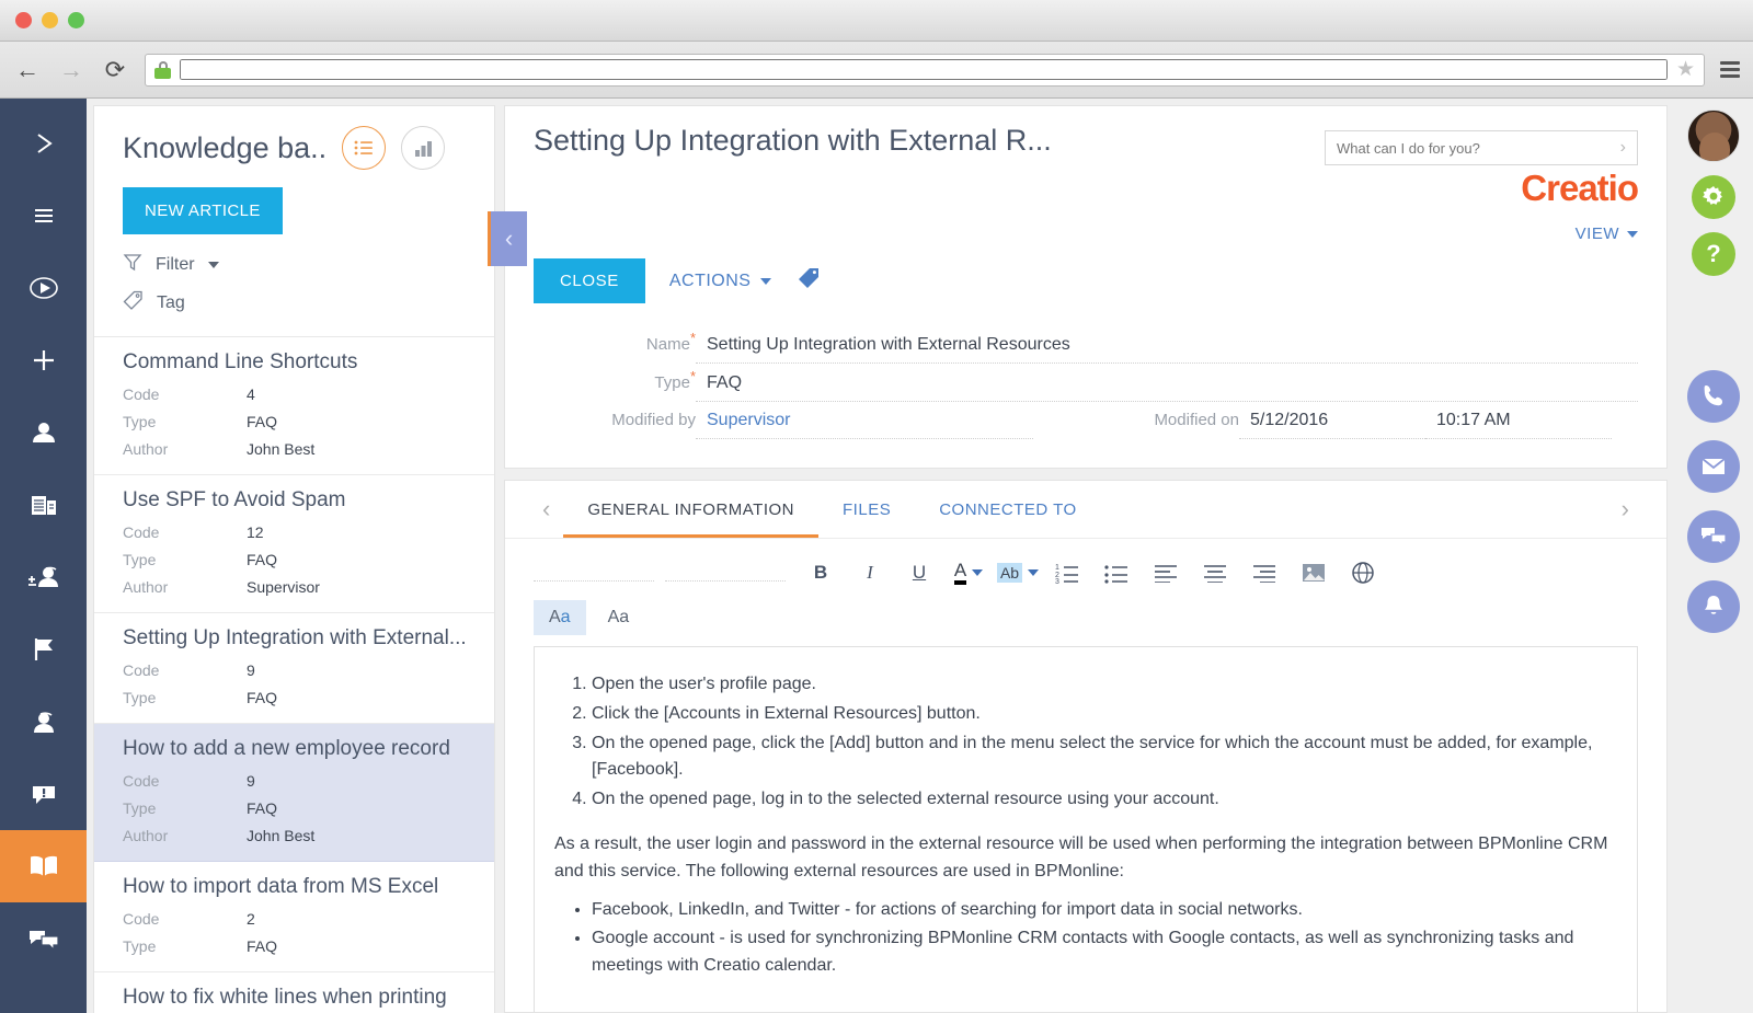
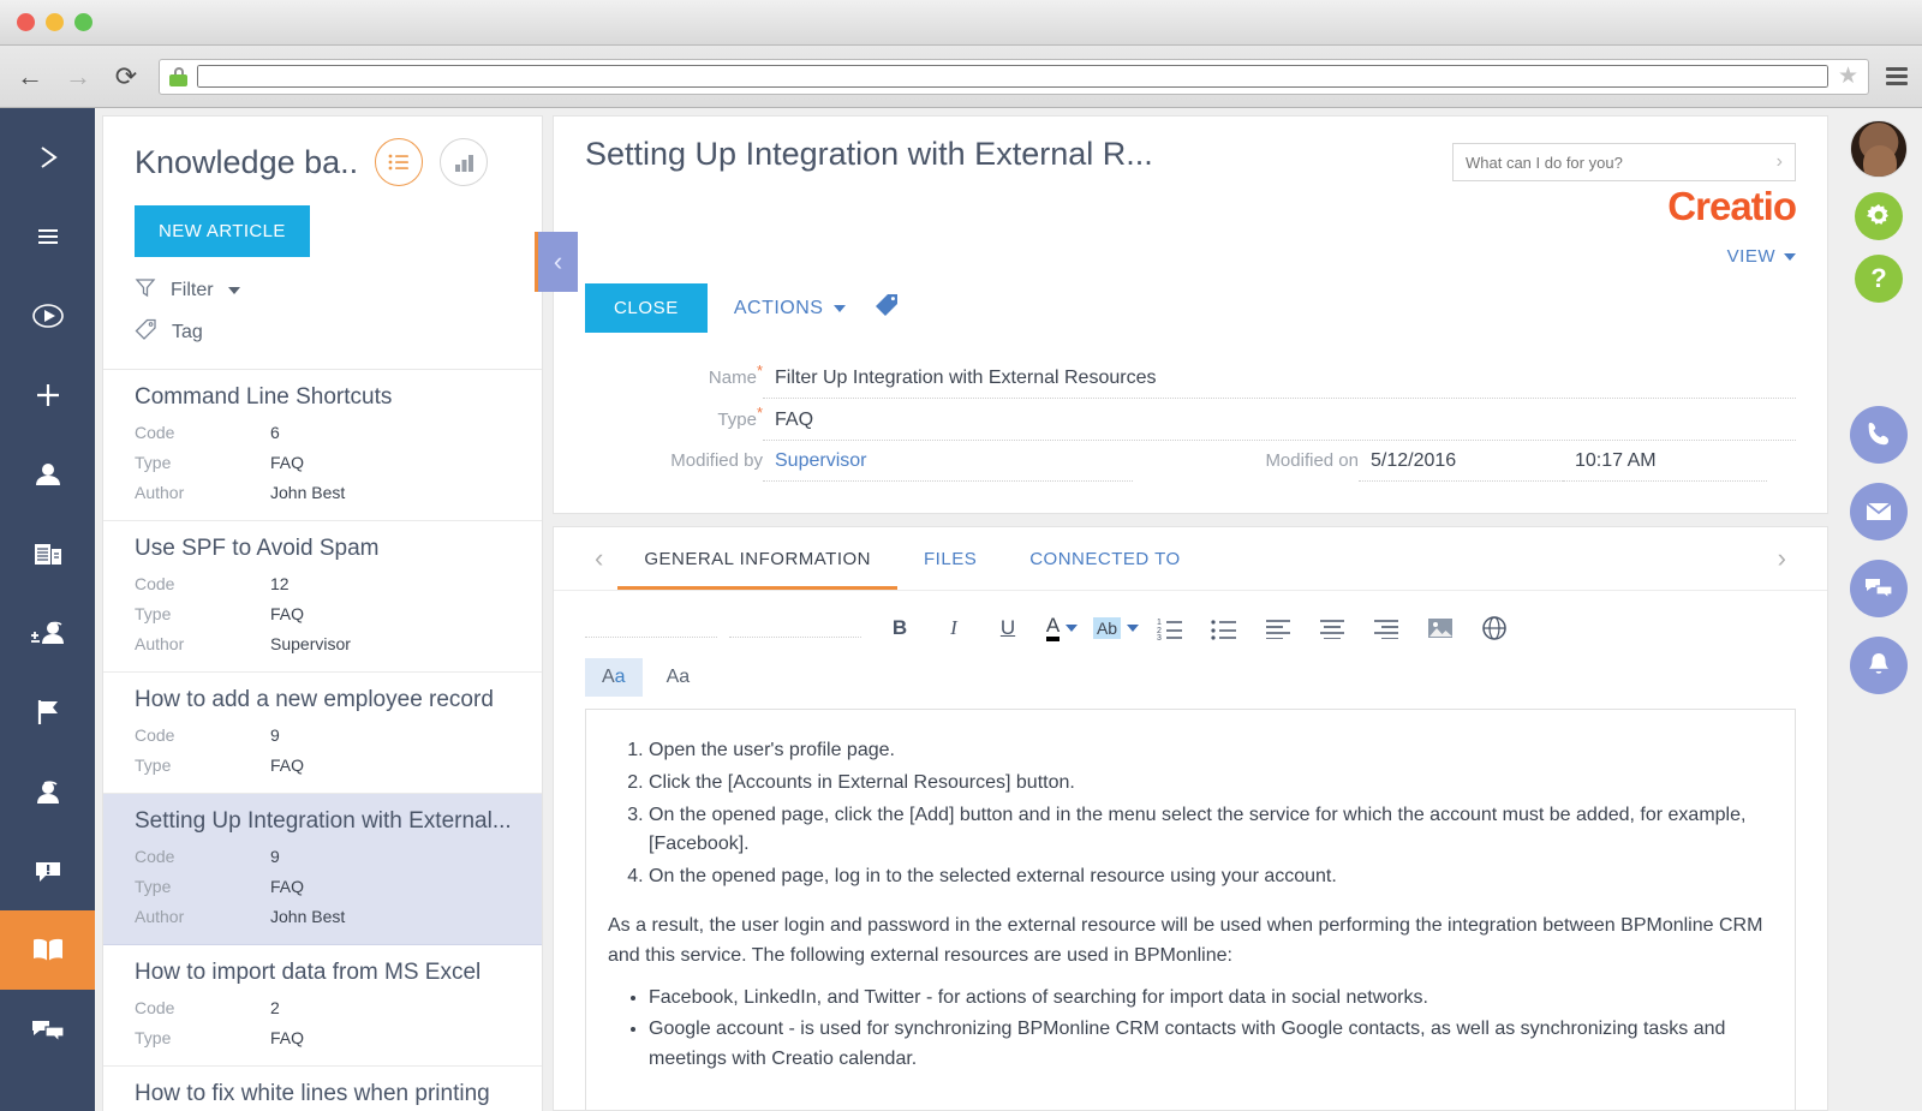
  ←
  →
  ⟳
  ★
  Knowledge ba..
  NEW ARTICLE
  Filter
  Tag
  Command Line Shortcuts
  Code
- 4
+ 6
  Type
  FAQ
  Author
  John Best
  Use SPF to Avoid Spam
  Code
  12
  Type
  FAQ
  Author
  Supervisor
- Setting Up Integration with External...
+ How to add a new employee record
  Code
  9
  Type
  FAQ
- How to add a new employee record
+ Setting Up Integration with External...
  Code
  9
  Type
  FAQ
  Author
  John Best
  How to import data from MS Excel
  Code
  2
  Type
  FAQ
  How to fix white lines when printing
  ‹
  Setting Up Integration with External R...
  What can I do for you?
  ›
  Creatio
  VIEW
  CLOSE
  ACTIONS
  Name*
- Setting Up Integration with External Resources
+ Filter Up Integration with External Resources
  Type*
  FAQ
  Modified by
  Supervisor
  Modified on
  5/12/2016
  10:17 AM
  ‹
  GENERAL INFORMATION
  FILES
  CONNECTED TO
  ›
  B
  I
  U
  A
  Ab
  Aa
  Aa
  Open the user's profile page.
  Click the [Accounts in External Resources] button.
  On the opened page, click the [Add] button and in the menu select the service for which the account must be added, for example, [Facebook].
  On the opened page, log in to the selected external resource using your account.
  As a result, the user login and password in the external resource will be used when performing the integration between BPMonline CRM and this service. The following external resources are used in BPMonline:
  Facebook, LinkedIn, and Twitter - for actions of searching for import data in social networks.
  Google account - is used for synchronizing BPMonline CRM contacts with Google contacts, as well as synchronizing tasks and meetings with Creatio calendar.
  ?
